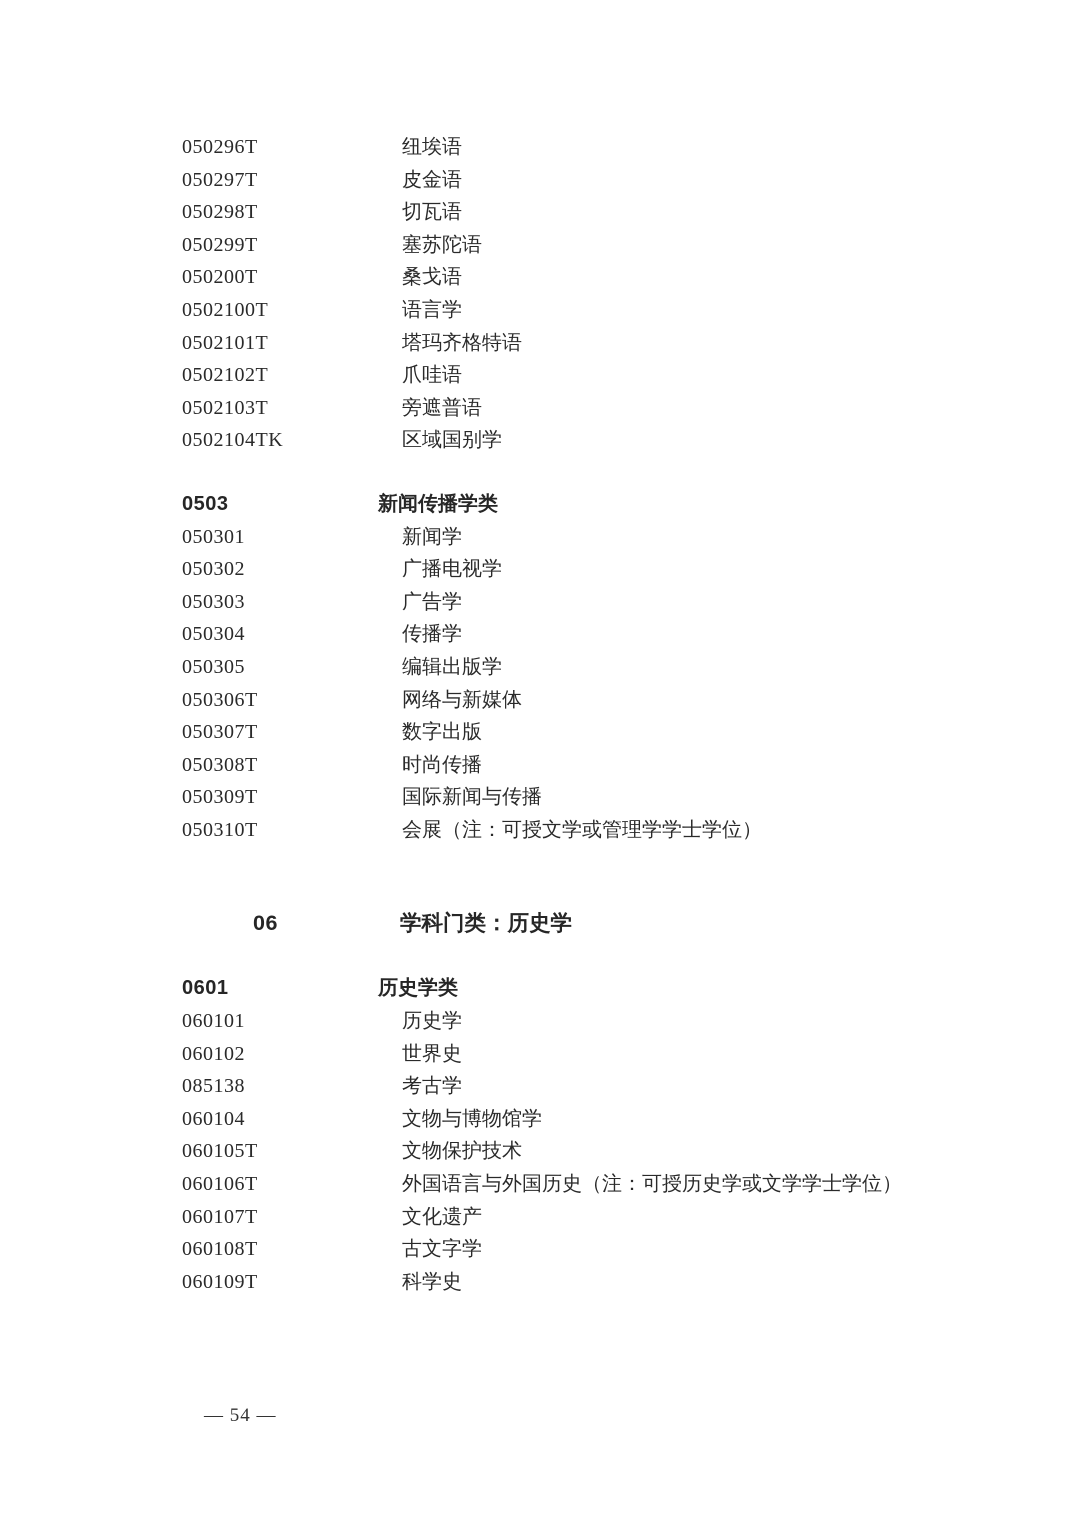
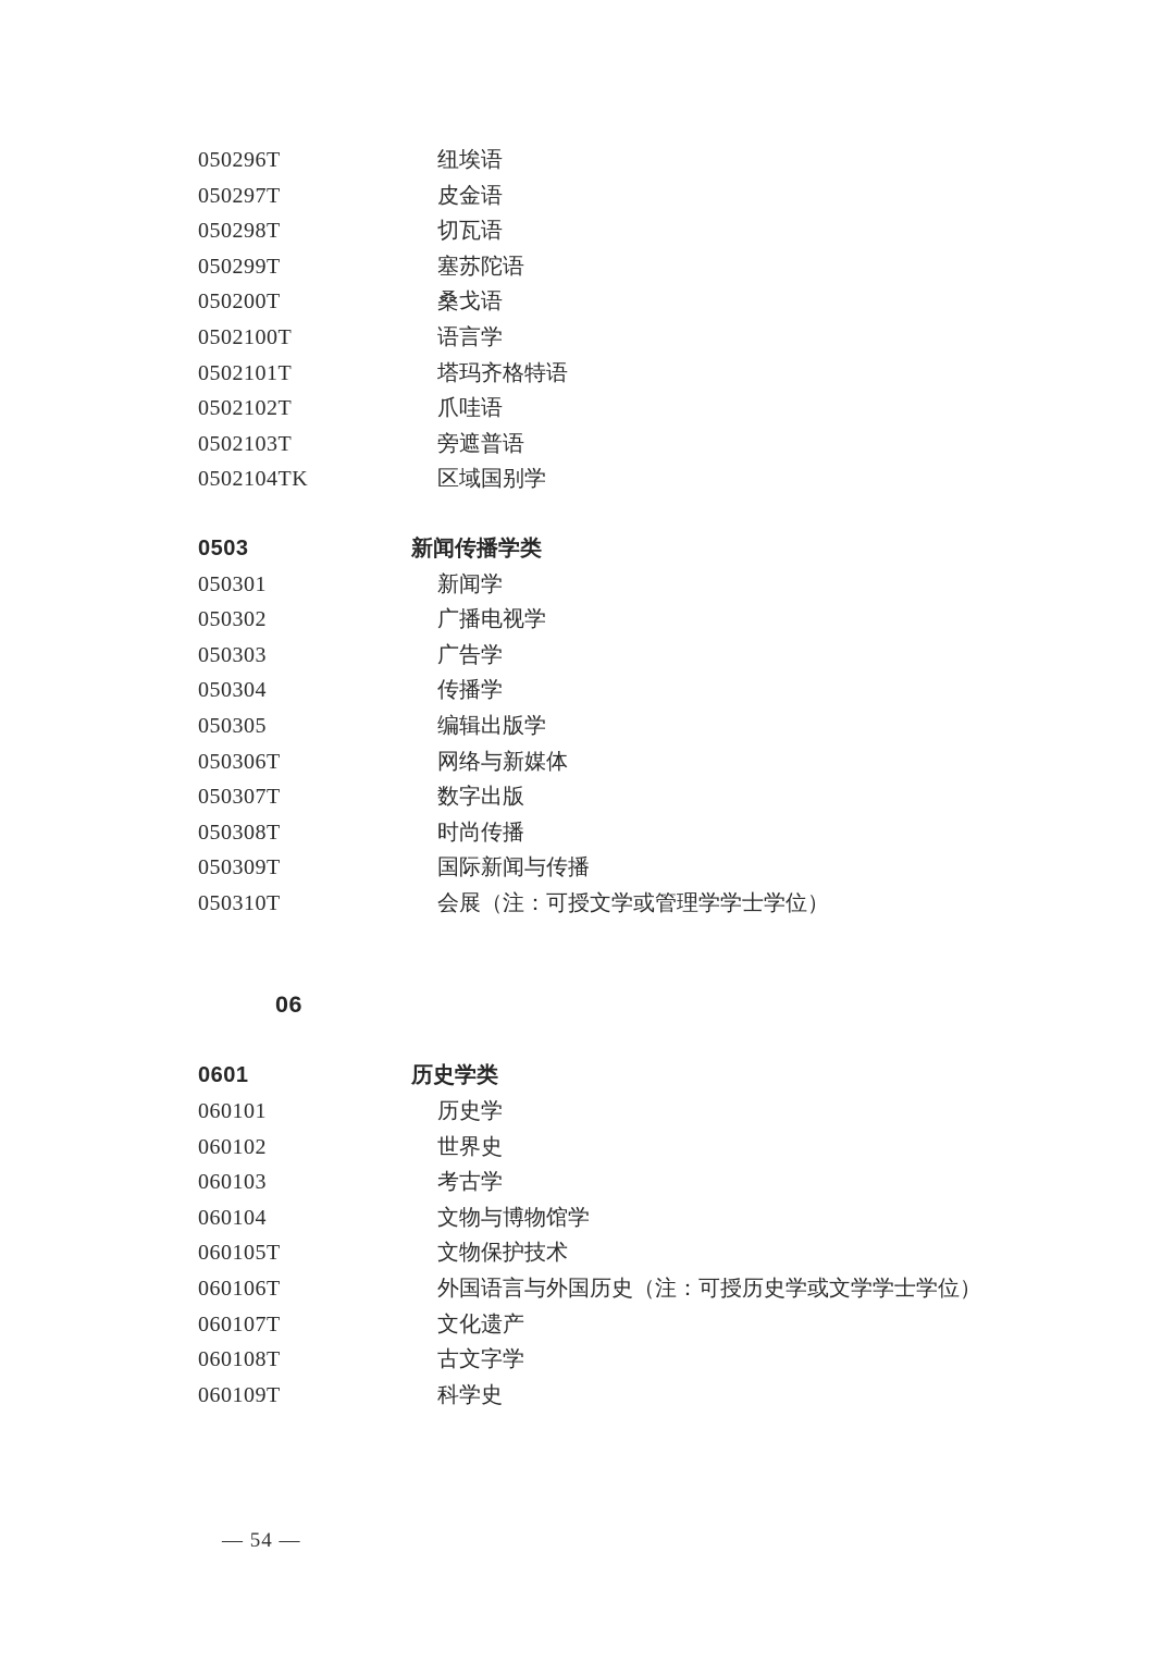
  050296T
  纽埃语
  050297T
  皮金语
  050298T
  切瓦语
  050299T
  塞苏陀语
  050200T
  桑戈语
  0502100T
  语言学
  0502101T
  塔玛齐格特语
  0502102T
  爪哇语
  0502103T
  旁遮普语
  0502104TK
  区域国别学
  0503
  新闻传播学类
  050301
  新闻学
  050302
  广播电视学
  050303
  广告学
  050304
  传播学
  050305
  编辑出版学
  050306T
  网络与新媒体
  050307T
  数字出版
  050308T
  时尚传播
  050309T
  国际新闻与传播
  050310T
  会展（注：可授文学或管理学学士学位）
  06
- 学科门类：历史学
  0601
  历史学类
  060101
  历史学
  060102
  世界史
- 085138
+ 060103
  考古学
  060104
  文物与博物馆学
  060105T
  文物保护技术
  060106T
  外国语言与外国历史（注：可授历史学或文学学士学位）
  060107T
  文化遗产
  060108T
  古文字学
  060109T
  科学史
  — 54 —
